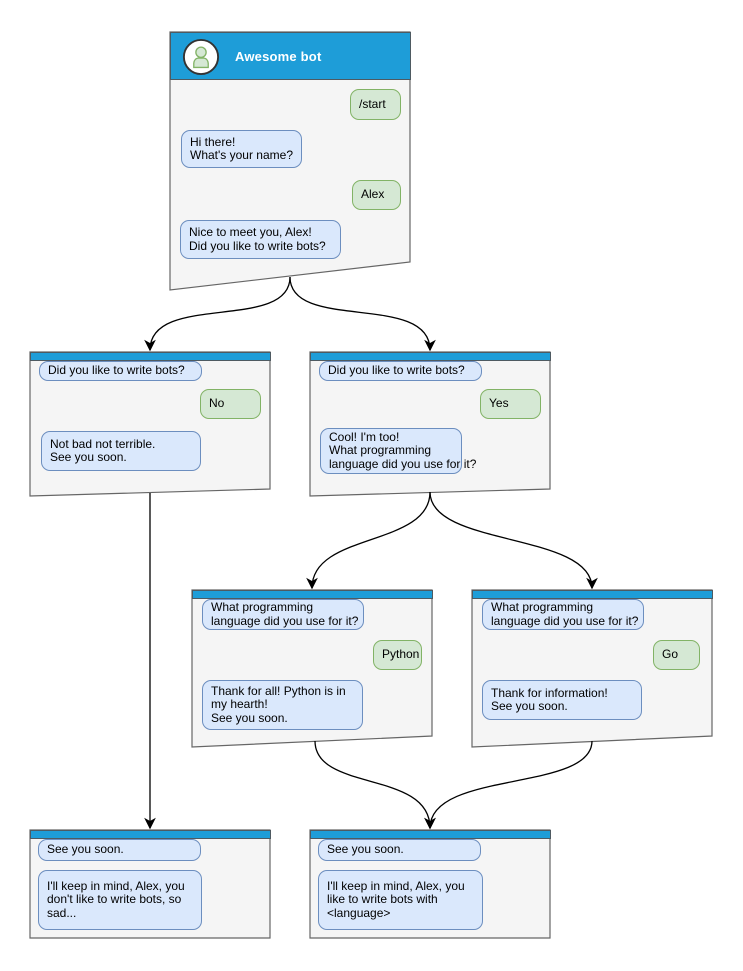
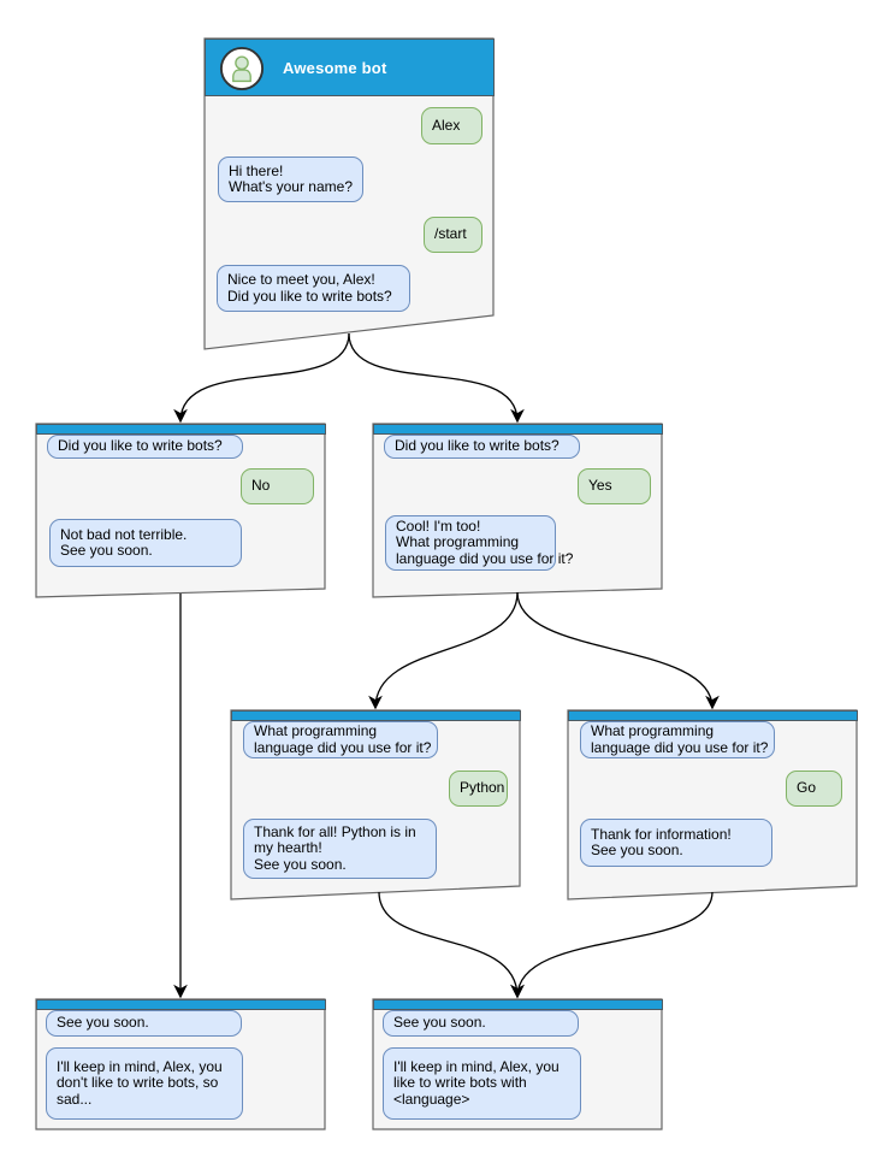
  Awesome bot
- /start
+ Alex
  Hi there!
  What's your name?
- Alex
+ /start
  Nice to meet you, Alex!
  Did you like to write bots?
  Did you like to write bots?
  No
  Not bad not terrible.
  See you soon.
  Did you like to write bots?
  Yes
  Cool! I'm too!
  What programming
  language did you use for it?
  What programming
  language did you use for it?
  Python
  Thank for all! Python is in
  my hearth!
  See you soon.
  What programming
  language did you use for it?
  Go
  Thank for information!
  See you soon.
  See you soon.
  I'll keep in mind, Alex, you
  don't like to write bots, so
  sad...
  See you soon.
  I'll keep in mind, Alex, you
  like to write bots with
  <language>
